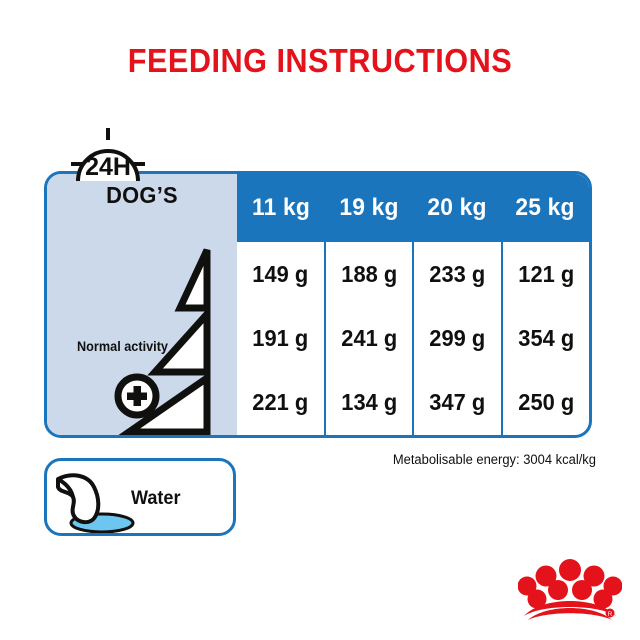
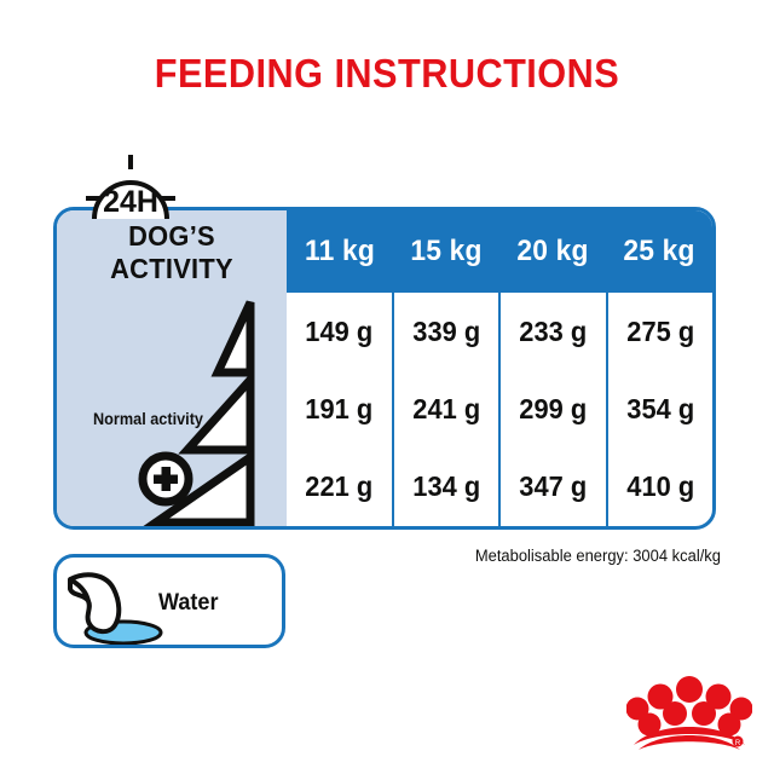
  FEEDING INSTRUCTIONS
  24H
  DOG’S
+ ACTIVITY
  Normal activity
  11 kg
- 19 kg
+ 15 kg
  20 kg
  25 kg
  149 g
  191 g
  221 g
- 188 g
+ 339 g
  241 g
  134 g
  233 g
  299 g
  347 g
- 121 g
+ 275 g
  354 g
- 250 g
+ 410 g
  Metabolisable energy: 3004 kcal/kg
  Water
